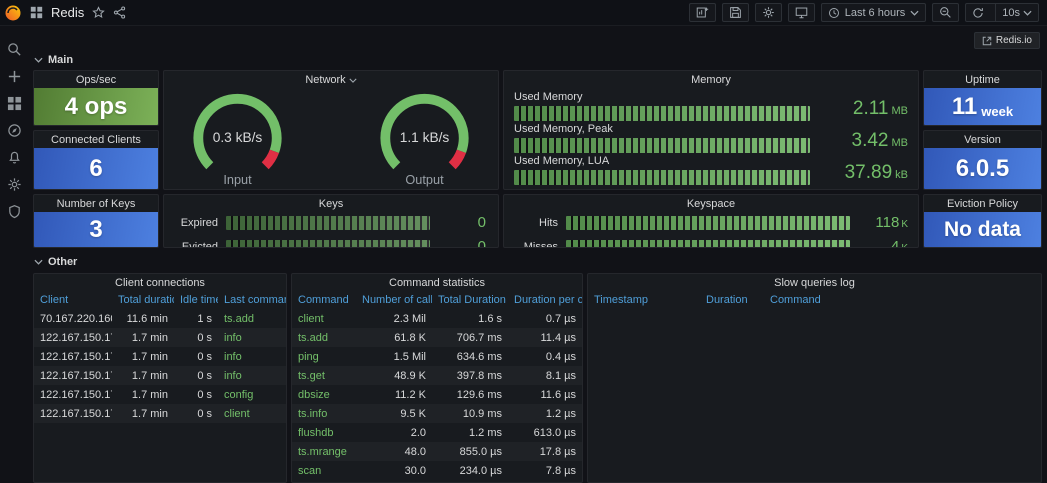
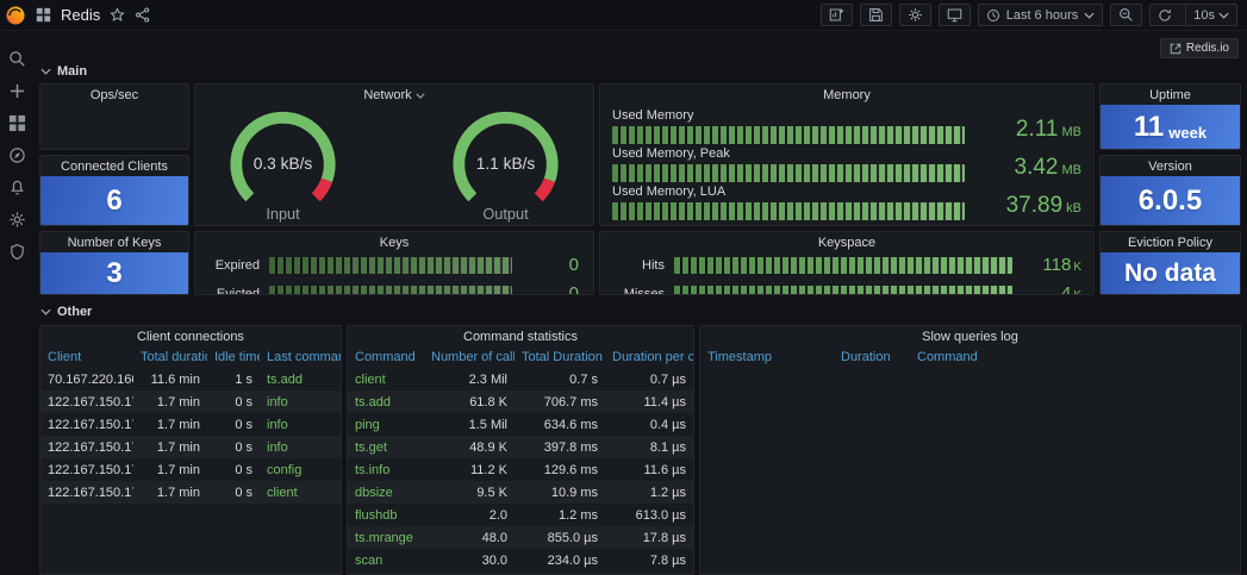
  Redis
  Last 6 hours
  10s
  Redis.io
  Main
  Ops/sec
- 4 ops
  Connected Clients
  6
  Network
  0.3 kB/s
  Input
  1.1 kB/s
  Output
  Memory
  Used Memory
  2.11 MB
  Used Memory, Peak
  3.42 MB
  Used Memory, LUA
  37.89 kB
  Uptime
  11
  week
  Version
  6.0.5
  Number of Keys
  3
  Keys
  Expired
  0
  0
  Keyspace
  Hits
  118 K
  Eviction Policy
  No data
  Other
  Client connections
  Client
  Total durati
  Idle tim
  Last comma
  70.167.220.16
  11.6 min
  1 s
  ts.add
  122.167.150.1
  1.7 min
  0 s
  info
  122.167.150.1
  1.7 min
  0 s
  info
  122.167.150.1
  1.7 min
  0 s
  info
  122.167.150.1
  1.7 min
  0 s
  config
  122.167.150.1
  1.7 min
  0 s
  client
  Command statistics
  Command
  Number of call
  Total Duration
  Duration per c
  client
  2.3 Mil
- 1.6 s
+ 0.7 s
  0.7 µs
  ts.add
  61.8 K
  706.7 ms
  11.4 µs
  ping
  1.5 Mil
  634.6 ms
  0.4 µs
  ts.get
  48.9 K
  397.8 ms
  8.1 µs
- dbsize
+ ts.info
  11.2 K
  129.6 ms
  11.6 µs
- ts.info
+ dbsize
  9.5 K
  10.9 ms
  1.2 µs
  flushdb
  2.0
  1.2 ms
  613.0 µs
  ts.mrange
  48.0
  855.0 µs
  17.8 µs
  scan
  30.0
  234.0 µs
  7.8 µs
  Slow queries log
  Timestamp
  Duration
  Command
